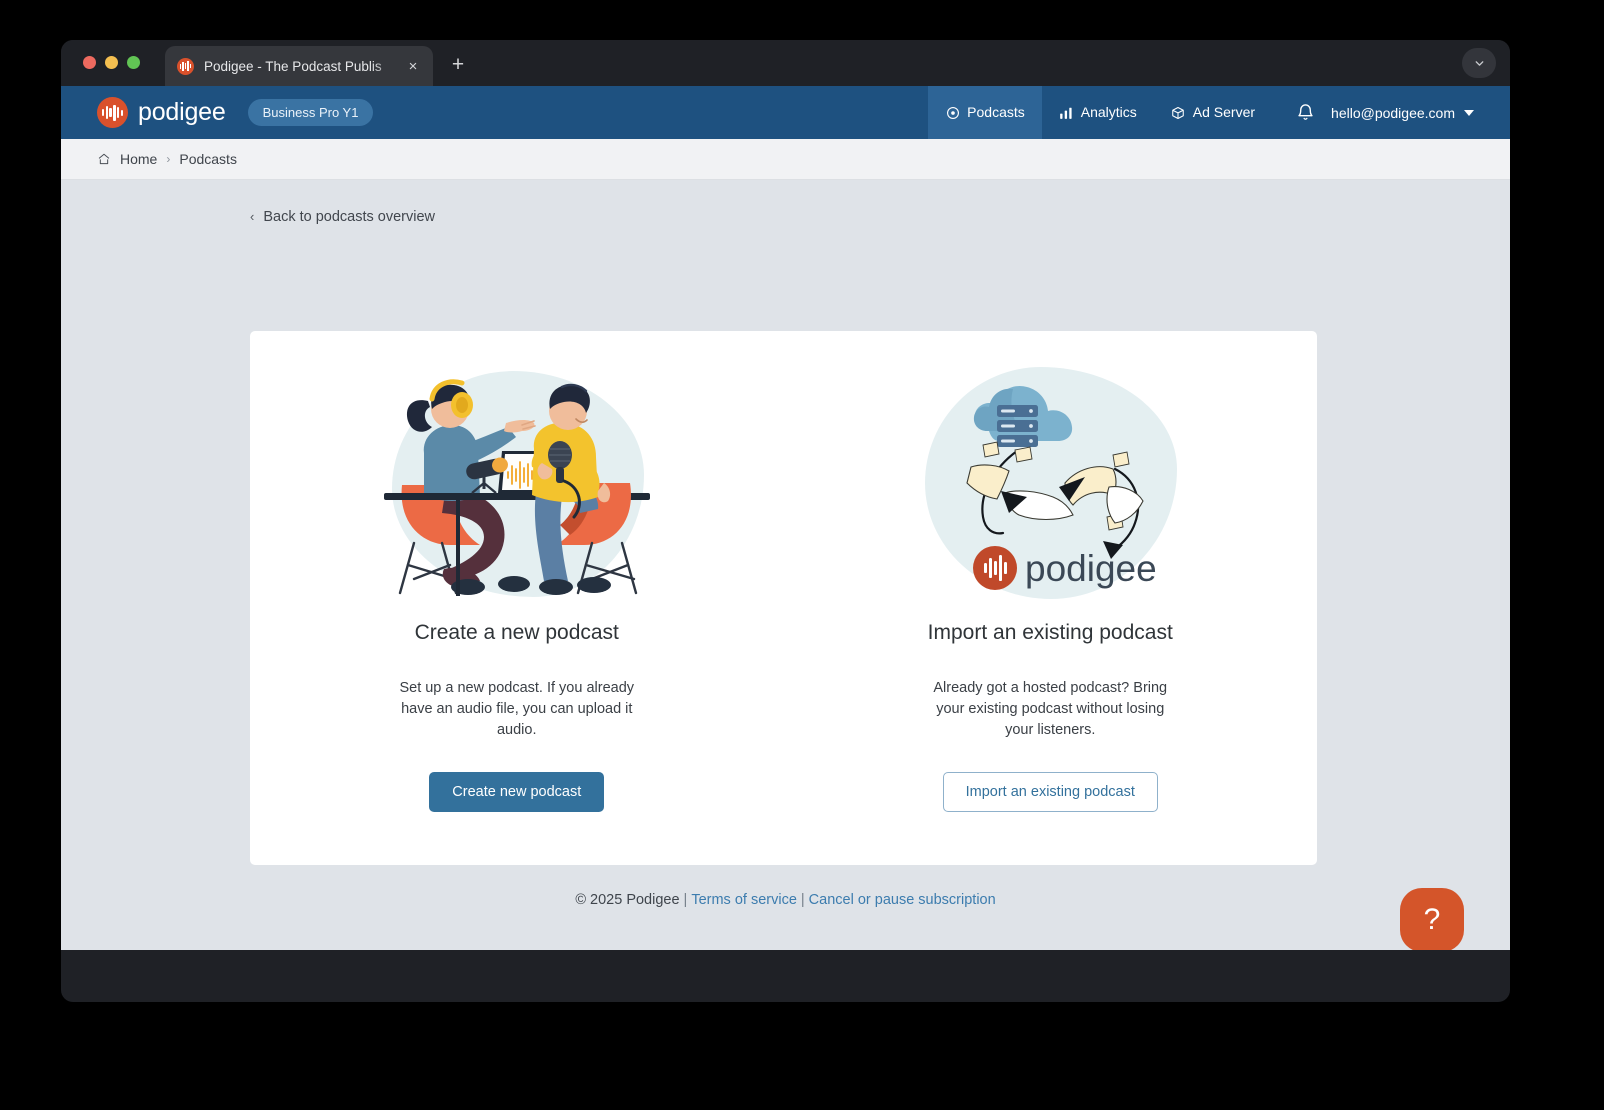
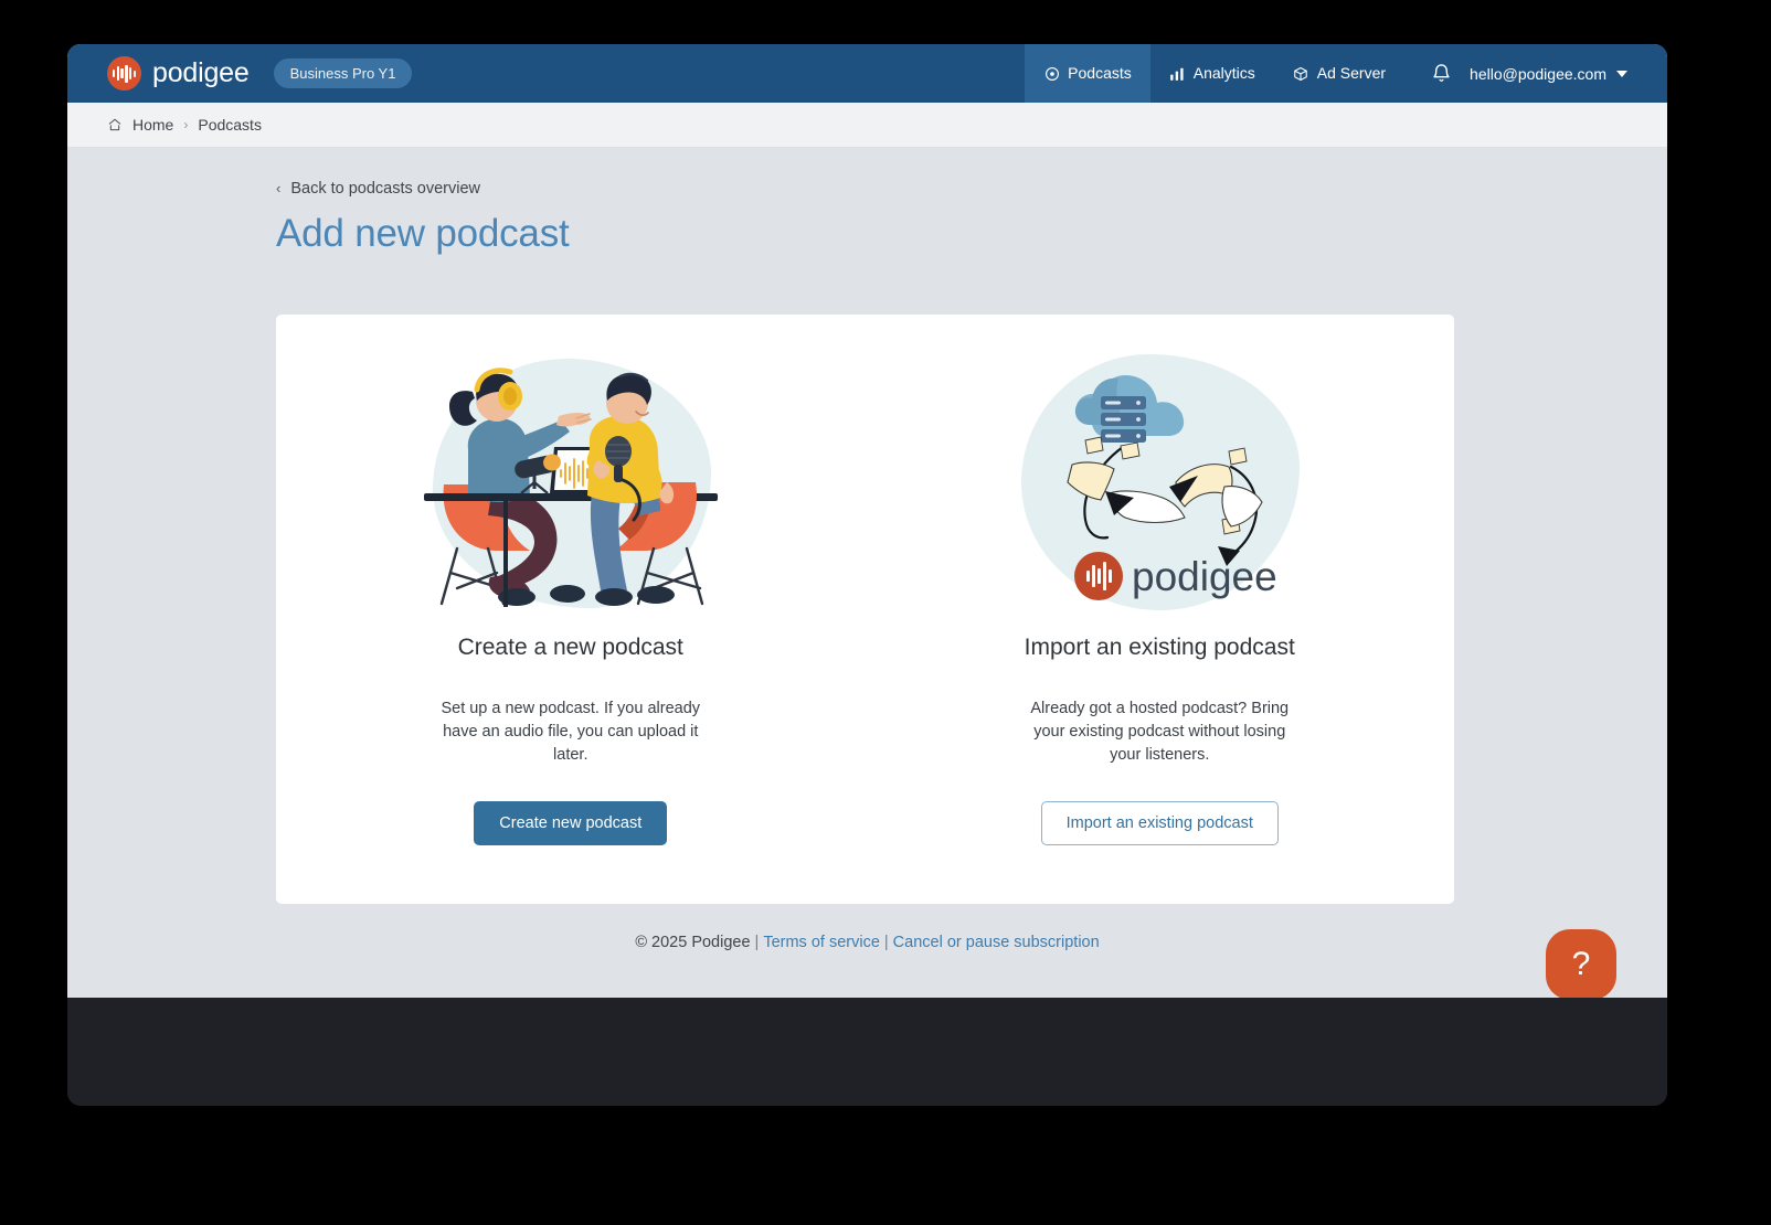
- Podigee - The Podcast Publis
- ×
- +
  podigee
  Business Pro Y1
  Podcasts
  Analytics
  Ad Server
  hello@podigee.com
  Home
  ›
  Podcasts
  ‹
  Back to podcasts overview
+ Add new podcast
  Create a new podcast
- Set up a new podcast. If you already have an audio file, you can upload it audio.
+ Set up a new podcast. If you already have an audio file, you can upload it later.
  Create new podcast
  podigee
  Import an existing podcast
  Already got a hosted podcast? Bring your existing podcast without losing your listeners.
  Import an existing podcast
  © 2025 Podigee | Terms of service | Cancel or pause subscription
  ?
